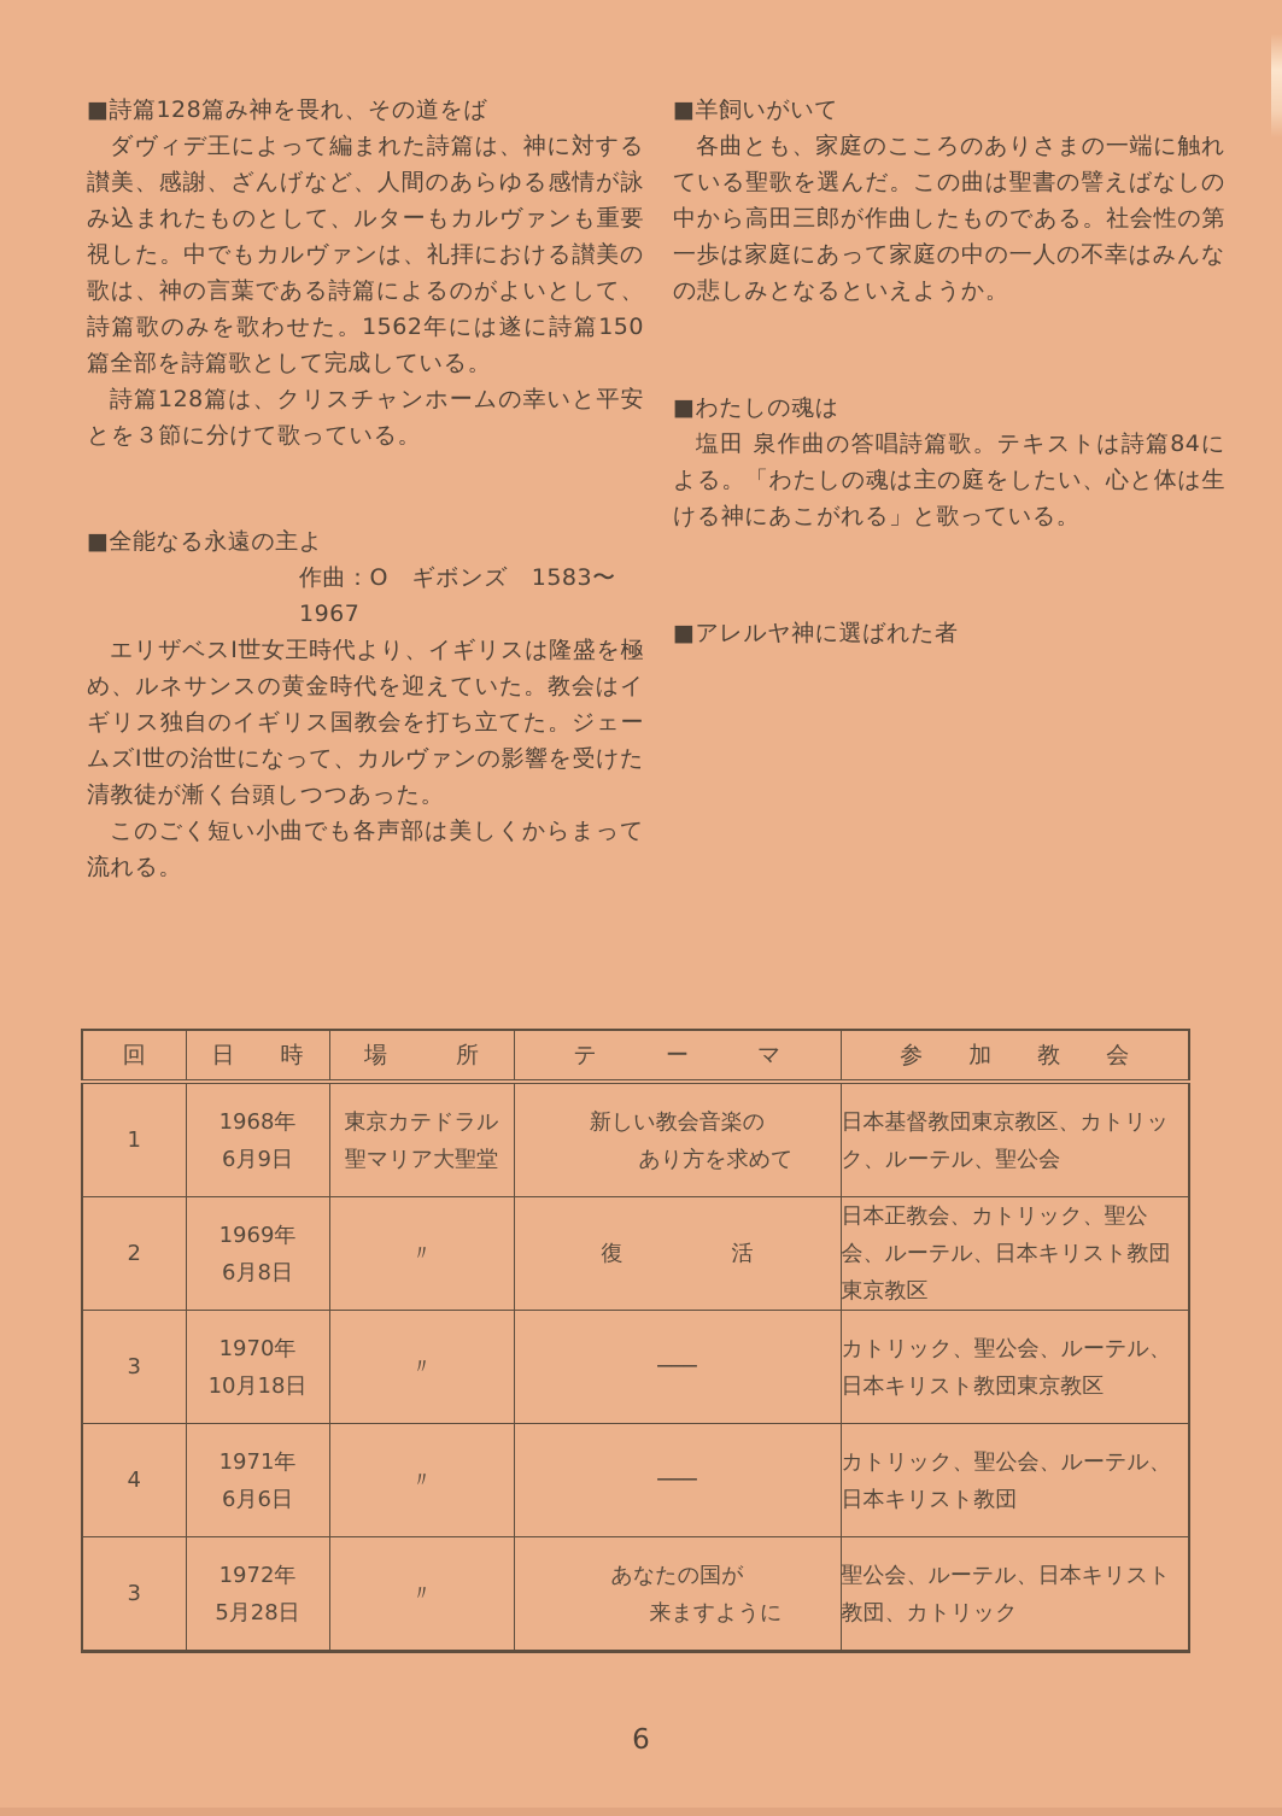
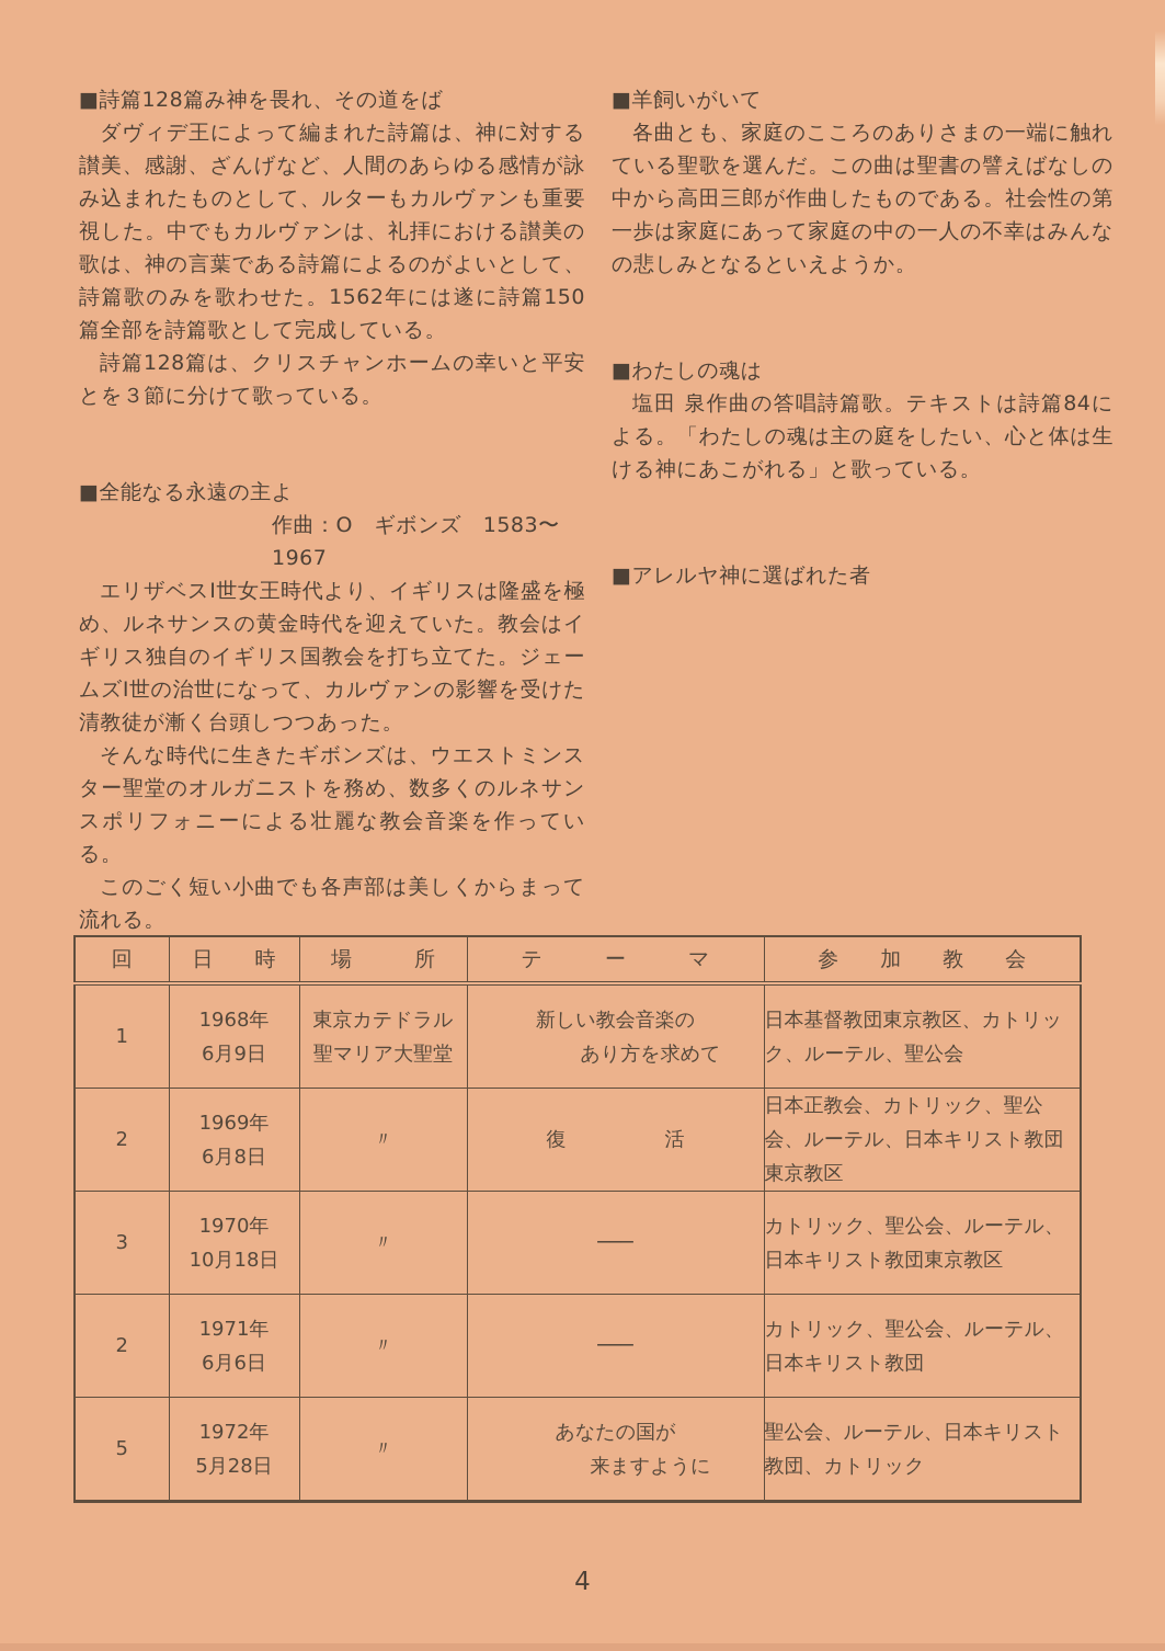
  ■詩篇128篇み神を畏れ、その道をば
  ダヴィデ王によって編まれた詩篇は、神に対する讃美、感謝、ざんげなど、人間のあらゆる感情が詠み込まれたものとして、ルターもカルヴァンも重要視した。中でもカルヴァンは、礼拝における讃美の歌は、神の言葉である詩篇によるのがよいとして、詩篇歌のみを歌わせた。1562年には遂に詩篇150篇全部を詩篇歌として完成している。
  詩篇128篇は、クリスチャンホームの幸いと平安とを３節に分けて歌っている。
  ■全能なる永遠の主よ
  作曲：O ギボンズ 1583〜1967
  エリザベスⅠ世女王時代より、イギリスは隆盛を極め、ルネサンスの黄金時代を迎えていた。教会はイギリス独自のイギリス国教会を打ち立てた。ジェームズⅠ世の治世になって、カルヴァンの影響を受けた清教徒が漸く台頭しつつあった。
+ そんな時代に生きたギボンズは、ウエストミンスター聖堂のオルガニストを務め、数多くのルネサンスポリフォニーによる壮麗な教会音楽を作っている。
  このごく短い小曲でも各声部は美しくからまって流れる。
  ■羊飼いがいて
  各曲とも、家庭のこころのありさまの一端に触れている聖歌を選んだ。この曲は聖書の譬えばなしの中から高田三郎が作曲したものである。社会性の第一歩は家庭にあって家庭の中の一人の不幸はみんなの悲しみとなるといえようか。
  ■わたしの魂は
  塩田 泉作曲の答唱詩篇歌。テキストは詩篇84による。「わたしの魂は主の庭をしたい、心と体は生ける神にあこがれる」と歌っている。
  ■アレルヤ神に選ばれた者
  回	日 時	場 所	テ ー マ	参 加 教 会
  1	1968年 6月9日	東京カテドラル 聖マリア大聖堂	新しい教会音楽の あり方を求めて	日本基督教団東京教区、カトリック、ルーテル、聖公会
  2	1969年 6月8日	〃	復 活	日本正教会、カトリック、聖公会、ルーテル、日本キリスト教団東京教区
  3	1970年 10月18日	〃	───	カトリック、聖公会、ルーテル、日本キリスト教団東京教区
- 4	1971年 6月6日	〃	───	カトリック、聖公会、ルーテル、日本キリスト教団
+ 2	1971年 6月6日	〃	───	カトリック、聖公会、ルーテル、日本キリスト教団
- 3	1972年 5月28日	〃	あなたの国が 来ますように	聖公会、ルーテル、日本キリスト教団、カトリック
+ 5	1972年 5月28日	〃	あなたの国が 来ますように	聖公会、ルーテル、日本キリスト教団、カトリック
- 6
+ 4
